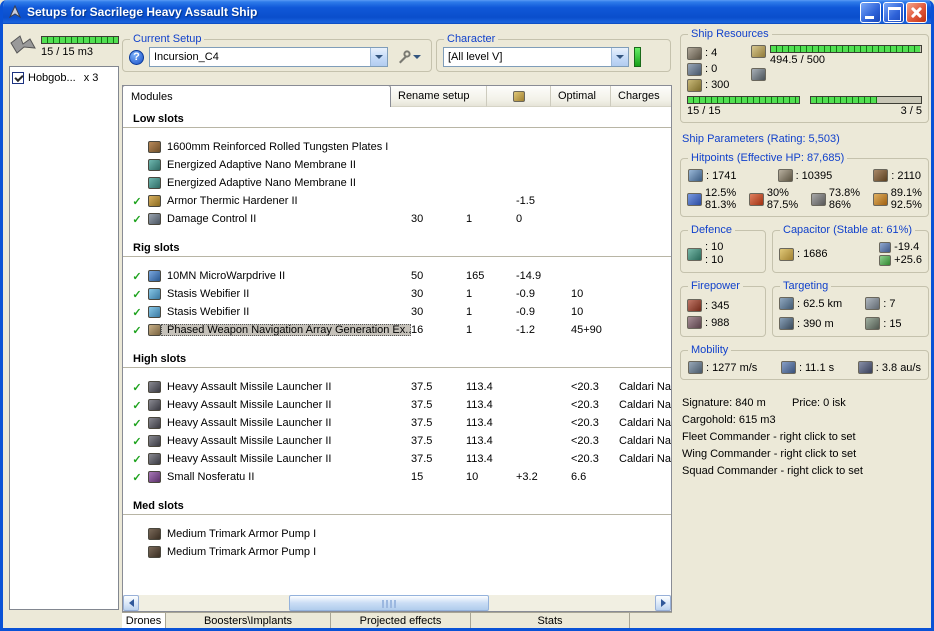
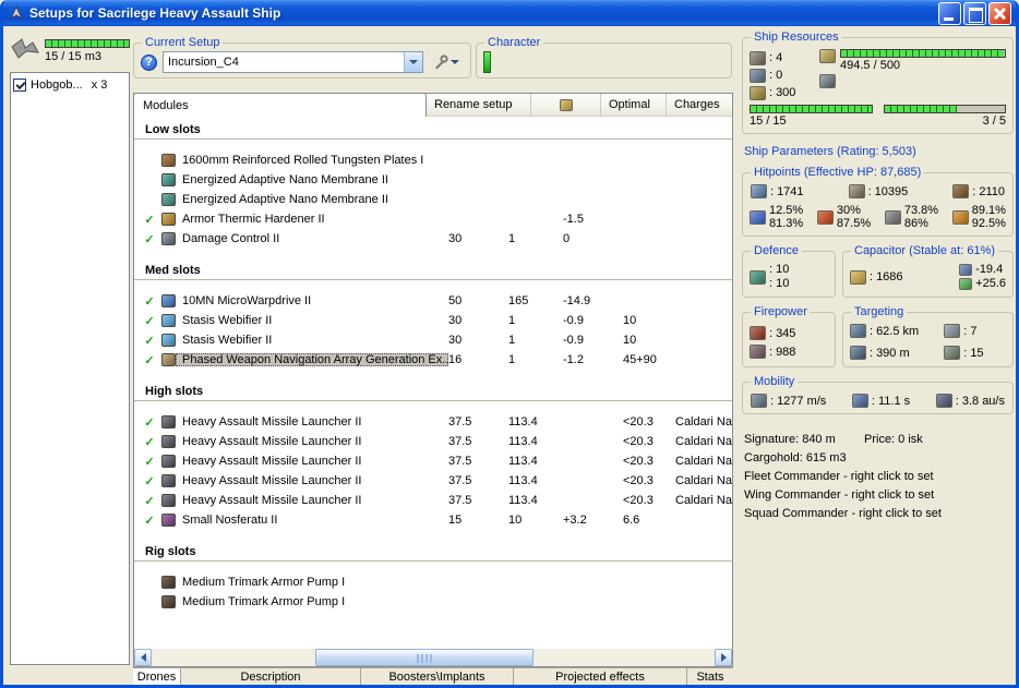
  Setups for Sacrilege Heavy Assault Ship
  15 / 15 m3
  Hobgob...
  x 3
  Current Setup
  ?
  Incursion_C4
  Character
- [All level V]
  Modules
  Rename setup
  Optimal
  Charges
  Low slots
  1600mm Reinforced Rolled Tungsten Plates I
  Energized Adaptive Nano Membrane II
  Energized Adaptive Nano Membrane II
  ✓
  Armor Thermic Hardener II
  -1.5
  ✓
  Damage Control II
  30
  1
  0
- Rig slots
+ Med slots
  ✓
  10MN MicroWarpdrive II
  50
  165
  -14.9
  ✓
  Stasis Webifier II
  30
  1
  -0.9
  10
  ✓
  Stasis Webifier II
  30
  1
  -0.9
  10
  ✓
  Phased Weapon Navigation Array Generation Ex..
  16
  1
  -1.2
  45+90
  High slots
  ✓
  Heavy Assault Missile Launcher II
  37.5
  113.4
  <20.3
  Caldari Na
  ✓
  Heavy Assault Missile Launcher II
  37.5
  113.4
  <20.3
  Caldari Na
  ✓
  Heavy Assault Missile Launcher II
  37.5
  113.4
  <20.3
  Caldari Na
  ✓
  Heavy Assault Missile Launcher II
  37.5
  113.4
  <20.3
  Caldari Na
  ✓
  Heavy Assault Missile Launcher II
  37.5
  113.4
  <20.3
  Caldari Na
  ✓
  Small Nosferatu II
  15
  10
  +3.2
  6.6
- Med slots
+ Rig slots
  Medium Trimark Armor Pump I
  Medium Trimark Armor Pump I
  Drones
+ Description
  Boosters\Implants
  Projected effects
  Stats
  Ship Resources
  :
  4
  :
  0
  :
  300
  494.5 / 500
  15 / 15
  3 / 5
  Ship Parameters (Rating: 5,503)
  Hitpoints (Effective HP: 87,685)
  :
  1741
  :
  10395
  :
  2110
  12.5%
  81.3%
  30%
  87.5%
  73.8%
  86%
  89.1%
  92.5%
  Defence
  : 10
  : 10
  Capacitor (Stable at: 61%)
  :
  1686
  -19.4
  +25.6
  Firepower
  :
  345
  :
  988
  Targeting
  :
  62.5 km
  :
  7
  :
  390 m
  :
  15
  Mobility
  :
  1277 m/s
  :
  11.1 s
  :
  3.8 au/s
  Signature: 840 m
  Price: 0 isk
  Cargohold: 615 m3
  Fleet Commander - right click to set
  Wing Commander - right click to set
  Squad Commander - right click to set
